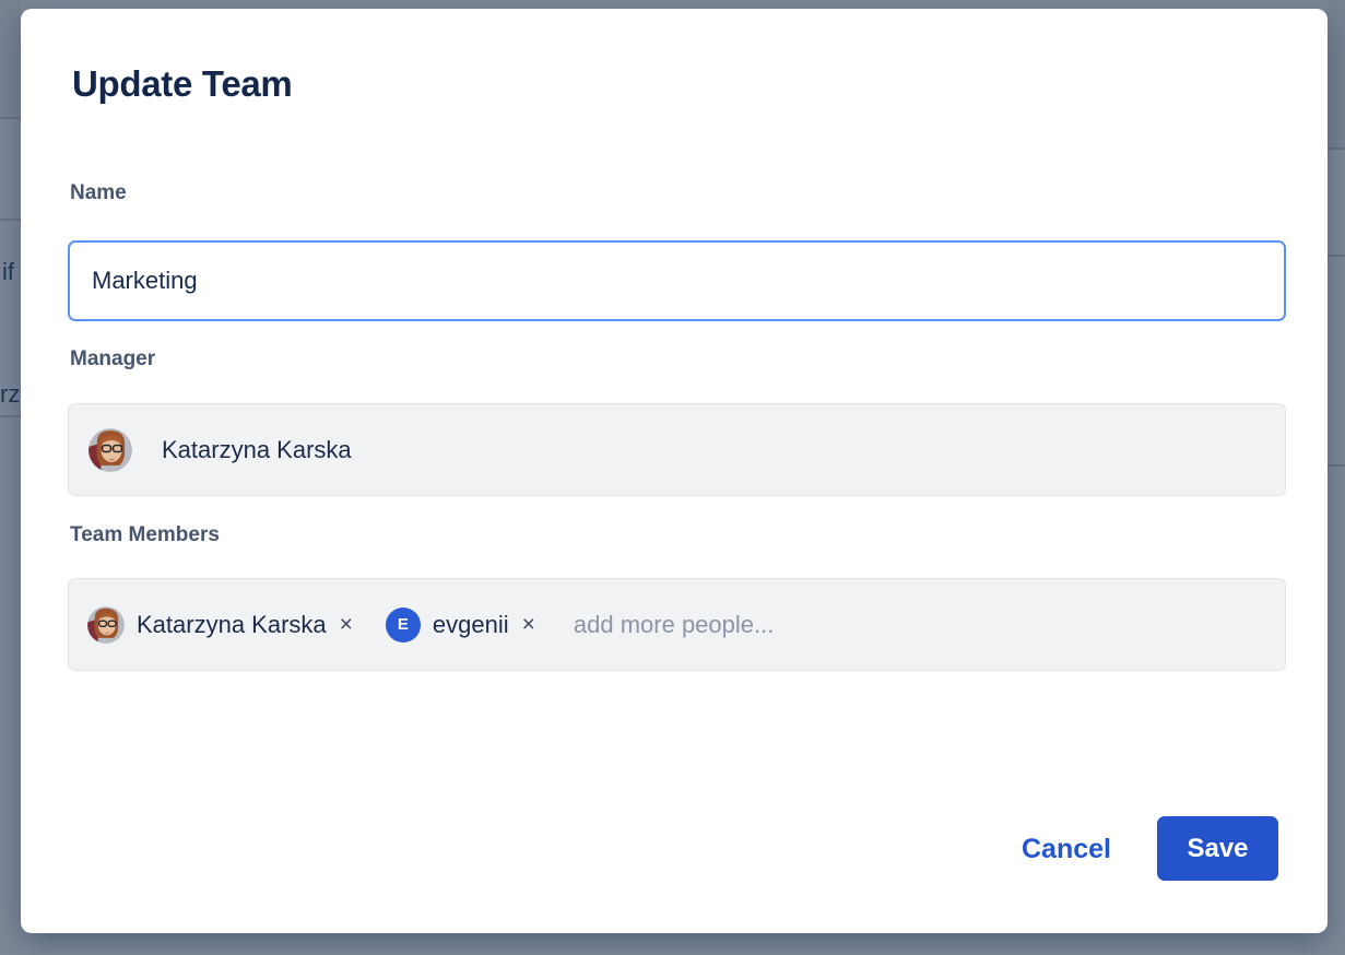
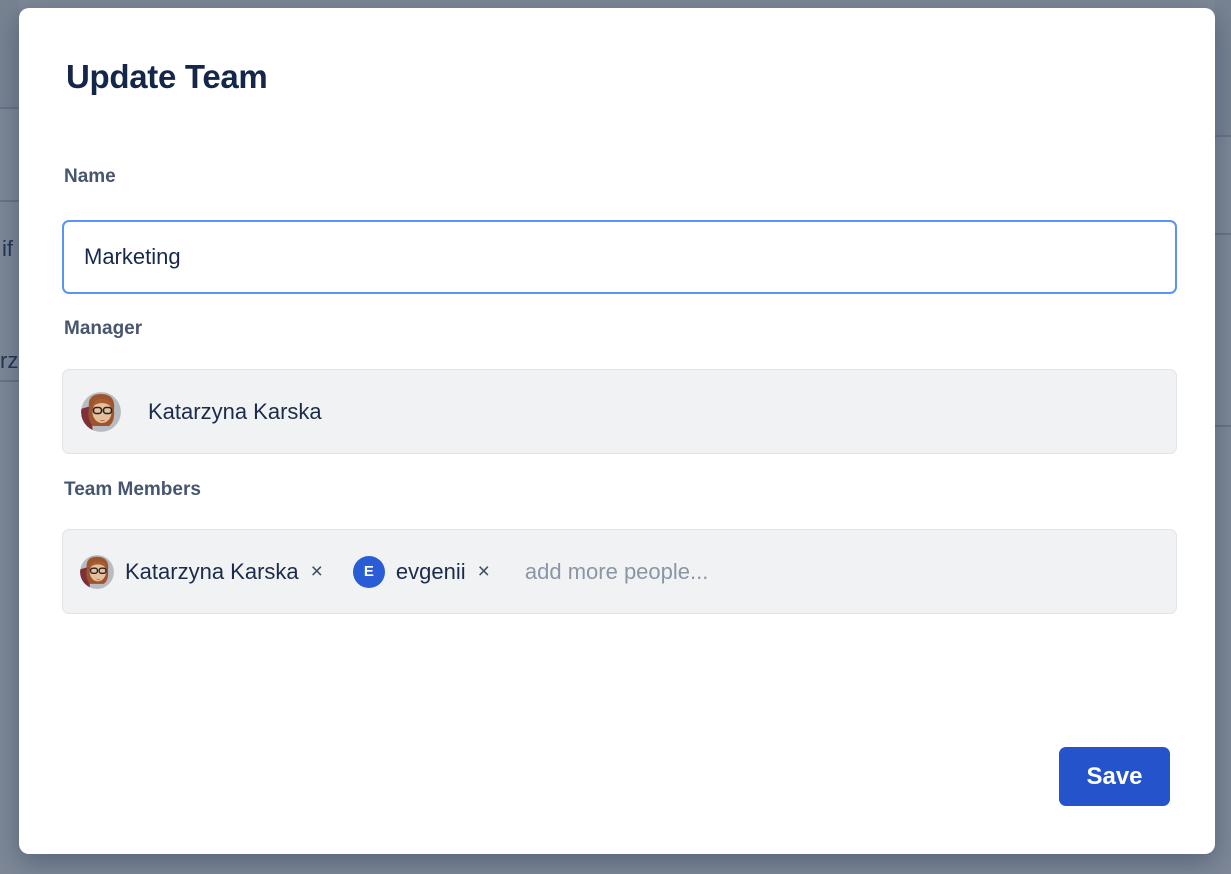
  if
  rz
  Update Team
  Name
  Marketing
  Manager
  Katarzyna Karska
  Team Members
  Katarzyna Karska
  ×
  E
  evgenii
  ×
  add more people...
- Cancel
  Save
